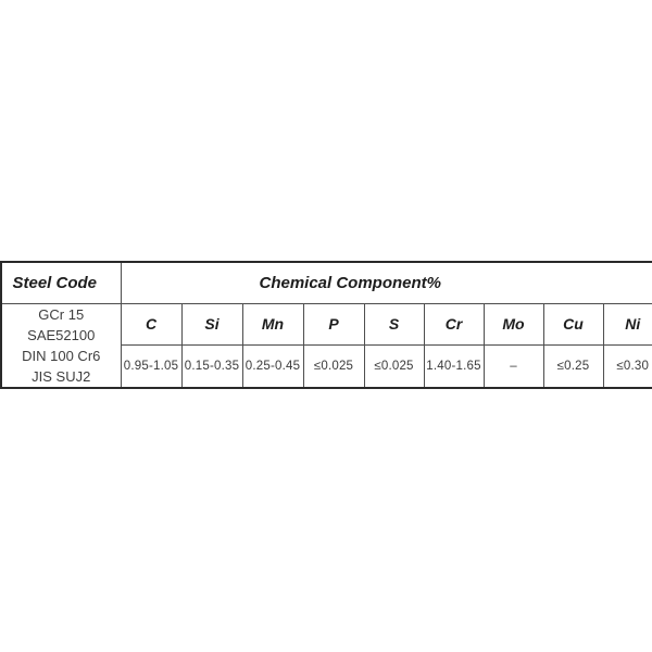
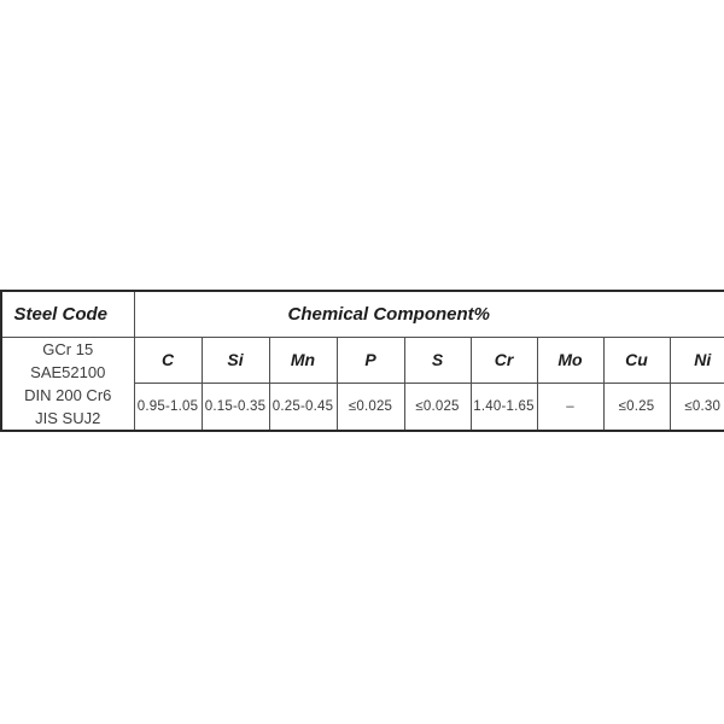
  Steel Code	Chemical Component%
- GCr 15 SAE52100 DIN 100 Cr6 JIS SUJ2	C	Si	Mn	P	S	Cr	Mo	Cu	Ni
+ GCr 15 SAE52100 DIN 200 Cr6 JIS SUJ2	C	Si	Mn	P	S	Cr	Mo	Cu	Ni
  0.95-1.05	0.15-0.35	0.25-0.45	≤0.025	≤0.025	1.40-1.65	–	≤0.25	≤0.30
